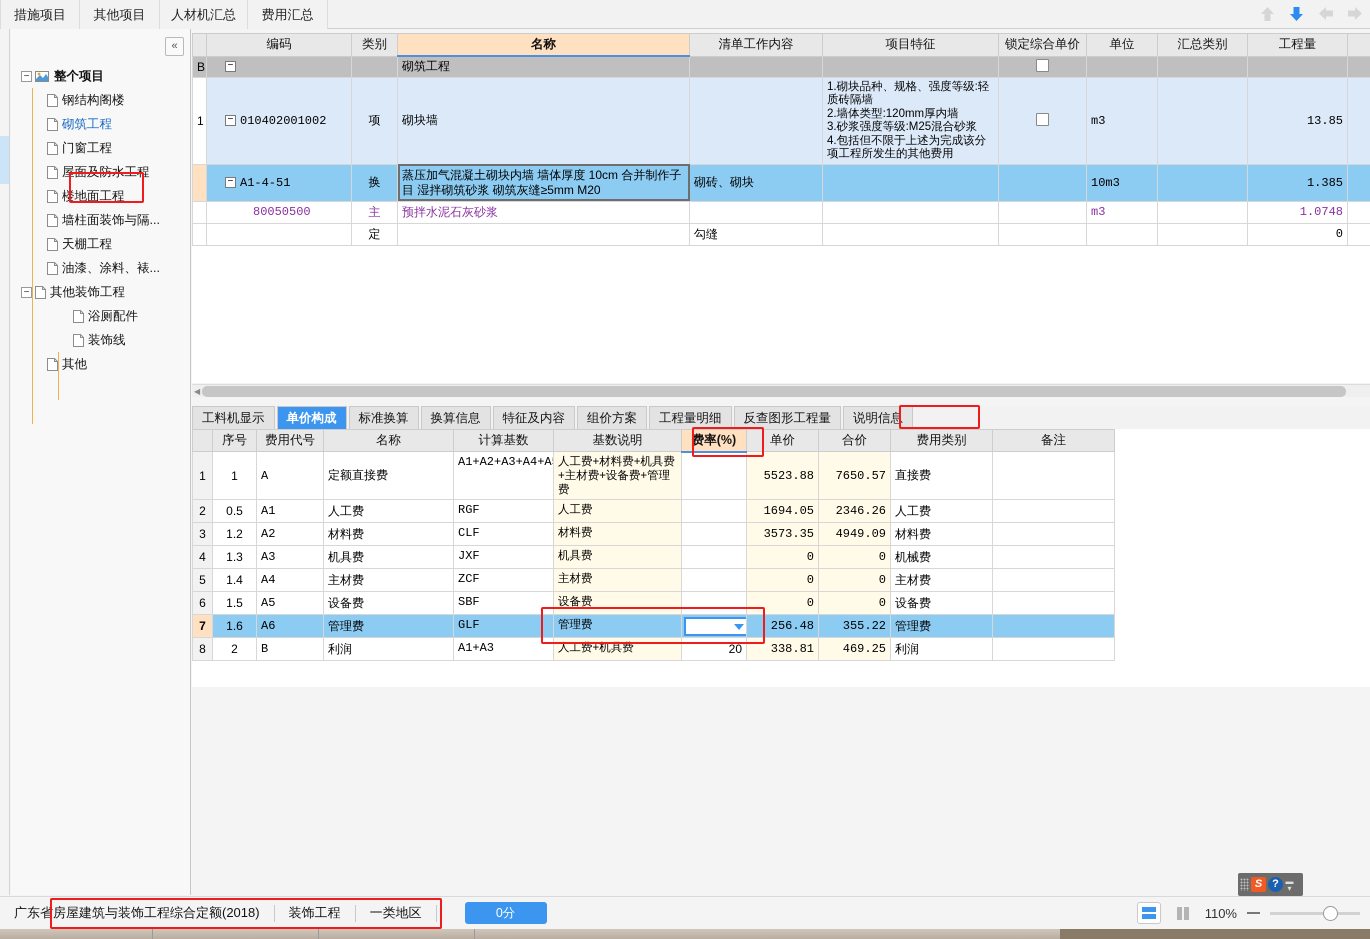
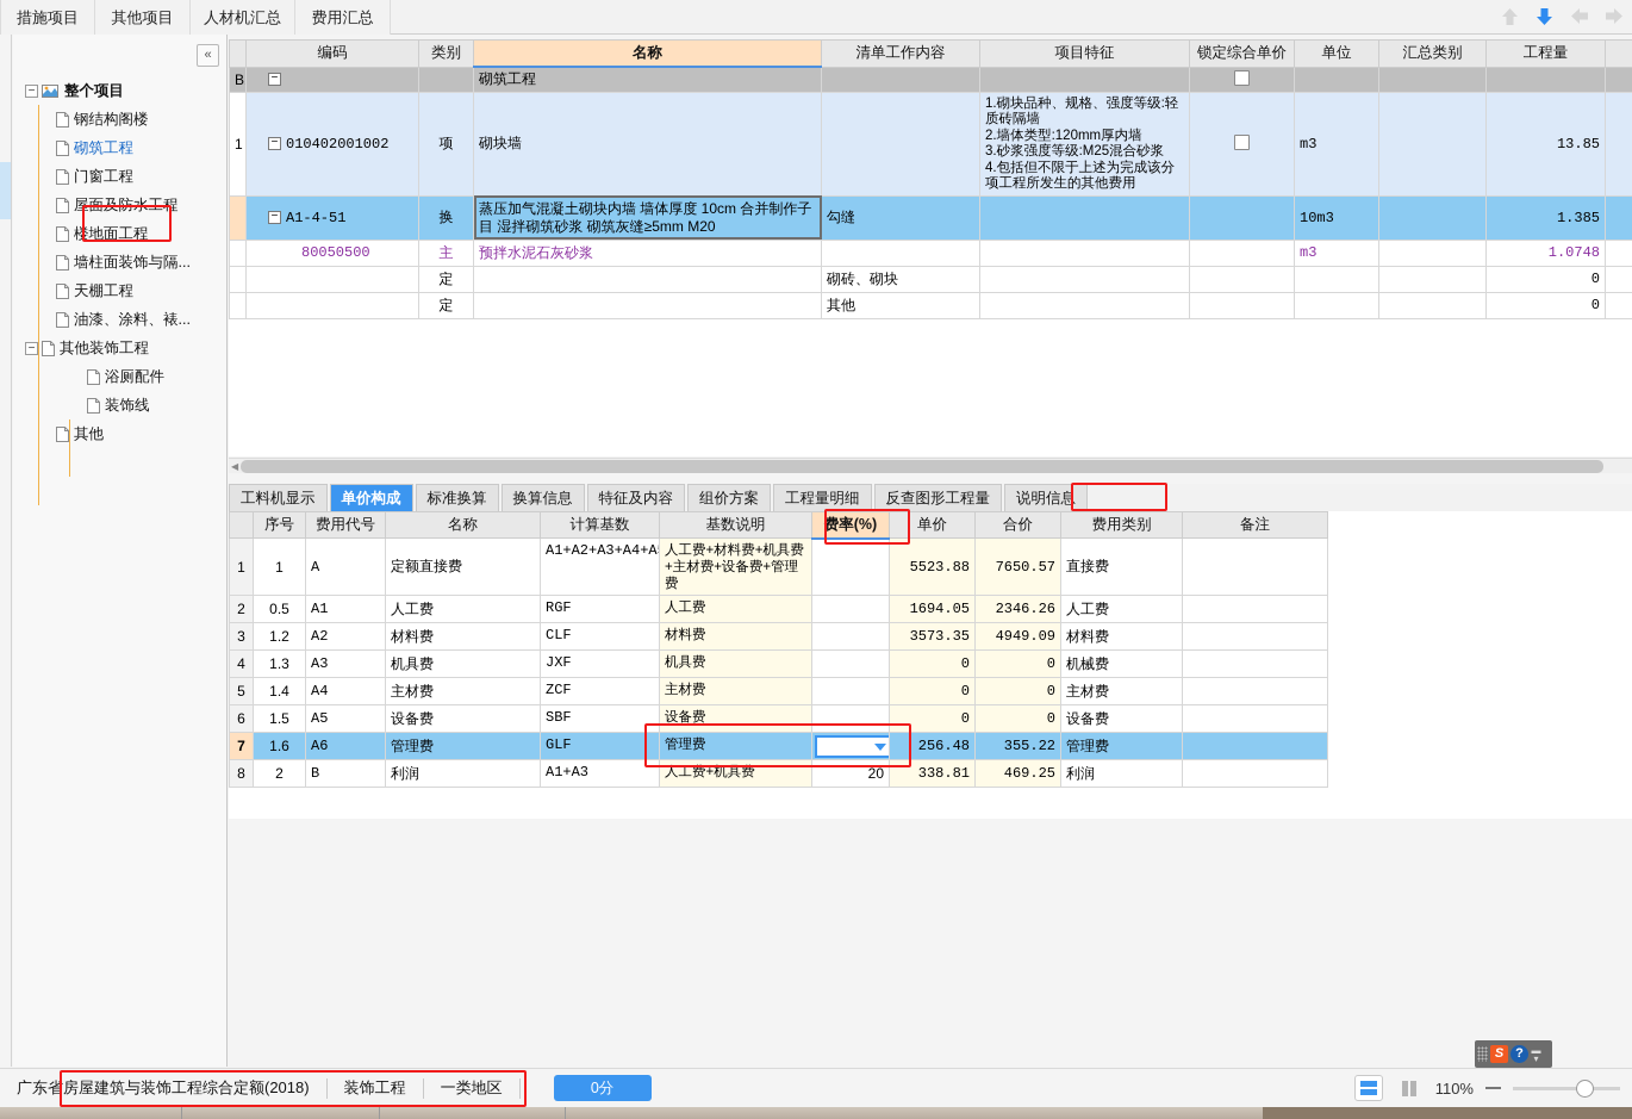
  措施项目
  其他项目
  人材机汇总
  费用汇总
  «
  −
  整个项目
  钢结构阁楼
  砌筑工程
  门窗工程
  屋面及防水工程
  楼地面工程
  墙柱面装饰与隔...
  天棚工程
  油漆、涂料、裱...
  −
  其他装饰工程
  浴厕配件
  装饰线
  其他
  	编码	类别	名称	清单工作内容	项目特征	锁定综合单价	单位	汇总类别	工程量
  B	−		砌筑工程
  1	− 010402001002	项	砌块墙		1.砌块品种、规格、强度等级:轻质砖隔墙2.墙体类型:120mm厚内墙3.砂浆强度等级:M25混合砂浆4.包括但不限于上述为完成该分项工程所发生的其他费用		m3		13.85
- 	− A1-4-51	换	蒸压加气混凝土砌块内墙 墙体厚度 10cm 合并制作子目 湿拌砌筑砂浆 砌筑灰缝≥5mm M20	砌砖、砌块			10m3		1.385
+ 	− A1-4-51	换	蒸压加气混凝土砌块内墙 墙体厚度 10cm 合并制作子目 湿拌砌筑砂浆 砌筑灰缝≥5mm M20	勾缝			10m3		1.385
  	80050500	主	预拌水泥石灰砂浆				m3		1.0748
- 		定		勾缝					0
+ 		定		砌砖、砌块					0
+ 		定		其他					0
  ◀
  工料机显示
  单价构成
  标准换算
  换算信息
  特征及内容
  组价方案
  工程量明细
  反查图形工程量
  说明信息
  	序号	费用代号	名称	计算基数	基数说明	费率(%)	单价	合价	费用类别	备注
  1	1	A	定额直接费	A1+A2+A3+A4+A	人工费+材料费+机具费+主材费+设备费+管理费		5523.88	7650.57	直接费
  2	0.5	A1	人工费	RGF	人工费		1694.05	2346.26	人工费
  3	1.2	A2	材料费	CLF	材料费		3573.35	4949.09	材料费
  4	1.3	A3	机具费	JXF	机具费		0	0	机械费
  5	1.4	A4	主材费	ZCF	主材费		0	0	主材费
  6	1.5	A5	设备费	SBF	设备费		0	0	设备费
  7	1.6	A6	管理费	GLF	管理费		256.48	355.22	管理费
  8	2	B	利润	A1+A3	人工费+机具费	20	338.81	469.25	利润
  S
  ?
  ▬
  ▾
  广东省房屋建筑与装饰工程综合定额(2018)
  装饰工程
  一类地区
  0分
  110%
